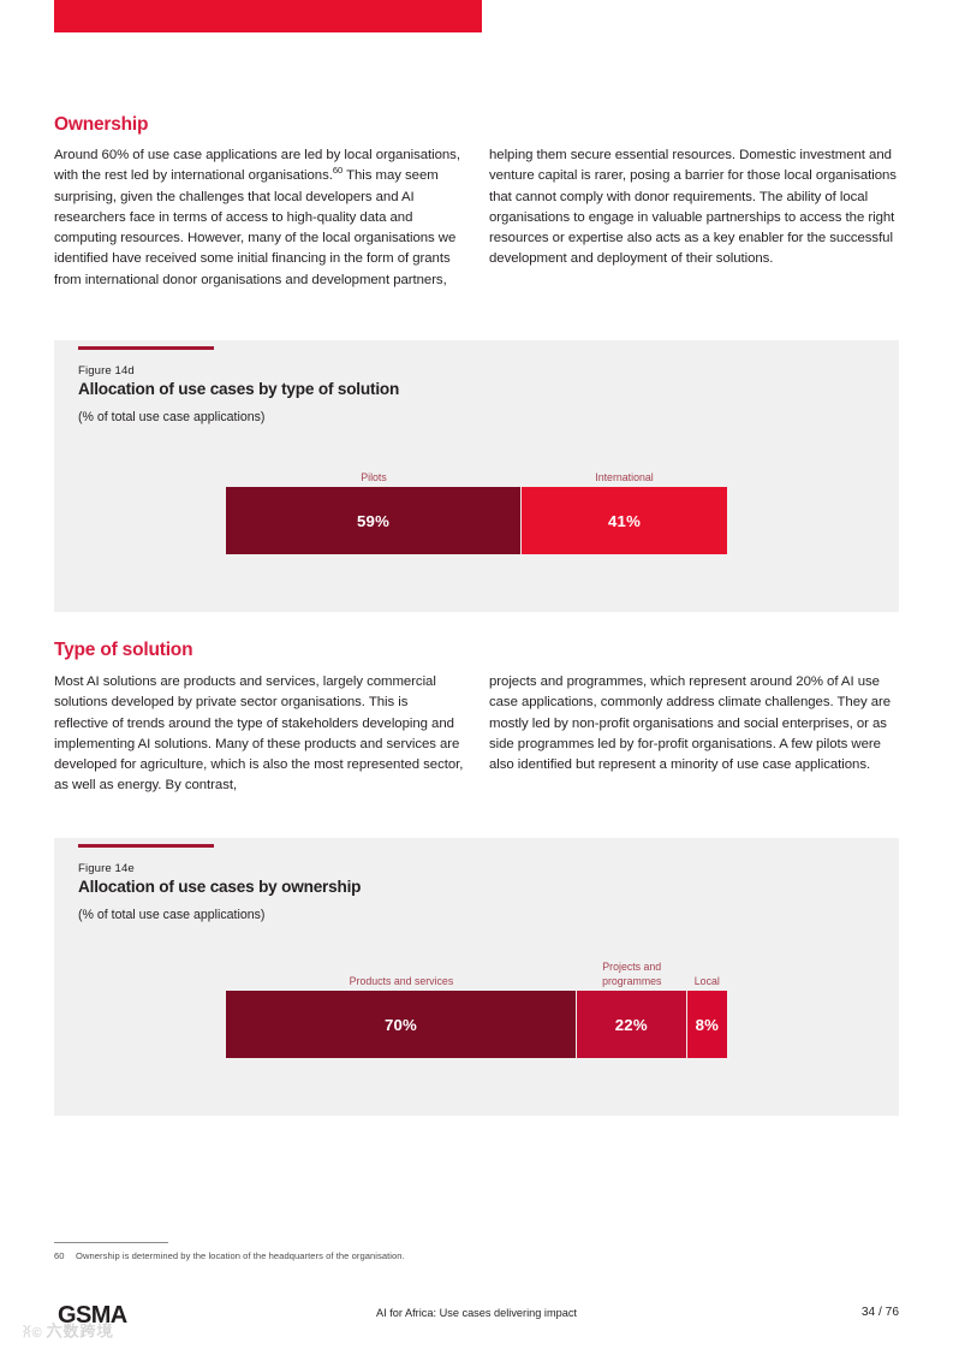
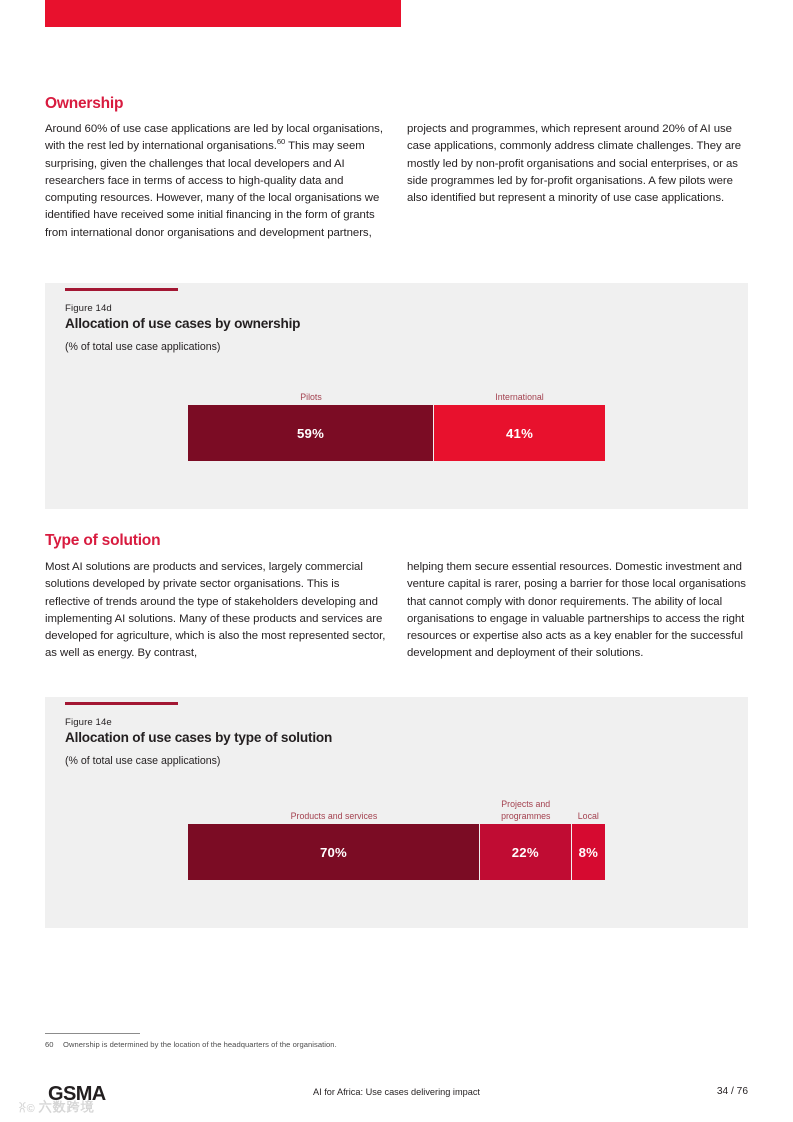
  Ownership
  Around 60% of use case applications are led by local organisations, with the rest led by international organisations.60 This may seem surprising, given the challenges that local developers and AI researchers face in terms of access to high-quality data and computing resources. However, many of the local organisations we identified have received some initial financing in the form of grants from international donor organisations and development partners,
- helping them secure essential resources. Domestic investment and venture capital is rarer, posing a barrier for those local organisations that cannot comply with donor requirements. The ability of local organisations to engage in valuable partnerships to access the right resources or expertise also acts as a key enabler for the successful development and deployment of their solutions.
+ projects and programmes, which represent around 20% of AI use case applications, commonly address climate challenges. They are mostly led by non-profit organisations and social enterprises, or as side programmes led by for-profit organisations. A few pilots were also identified but represent a minority of use case applications.
  Figure 14d
- Allocation of use cases by type of solution
+ Allocation of use cases by ownership
  (% of total use case applications)
  Pilots
  International
  59%
  41%
  Type of solution
  Most AI solutions are products and services, largely commercial solutions developed by private sector organisations. This is reflective of trends around the type of stakeholders developing and implementing AI solutions. Many of these products and services are developed for agriculture, which is also the most represented sector, as well as energy. By contrast,
- projects and programmes, which represent around 20% of AI use case applications, commonly address climate challenges. They are mostly led by non-profit organisations and social enterprises, or as side programmes led by for-profit organisations. A few pilots were also identified but represent a minority of use case applications.
+ helping them secure essential resources. Domestic investment and venture capital is rarer, posing a barrier for those local organisations that cannot comply with donor requirements. The ability of local organisations to engage in valuable partnerships to access the right resources or expertise also acts as a key enabler for the successful development and deployment of their solutions.
  Figure 14e
- Allocation of use cases by ownership
+ Allocation of use cases by type of solution
  (% of total use case applications)
  Products and services
  Projects and programmes
  Local
  70%
  22%
  8%
  60 Ownership is determined by the location of the headquarters of the organisation.
  GSMA
  AI for Africa: Use cases delivering impact
  34 / 76
  ꐦ©
  六数跨境
